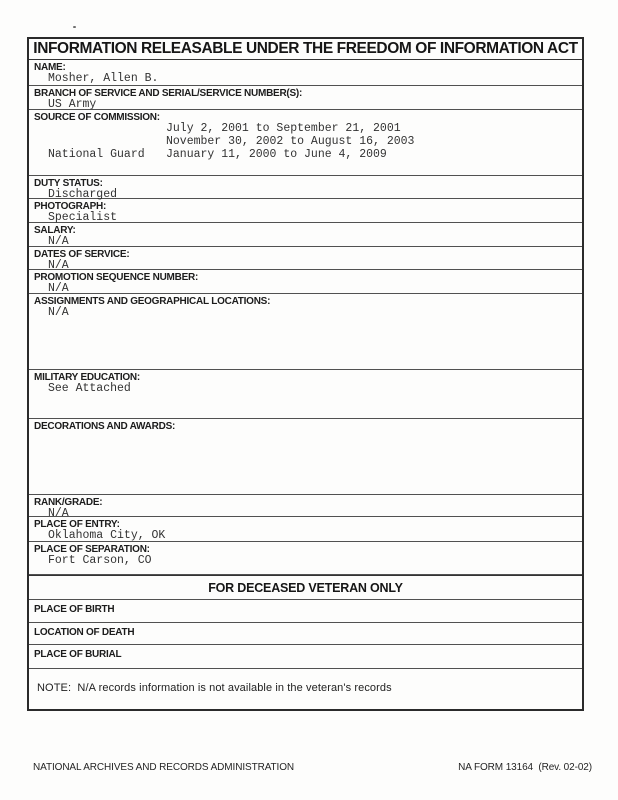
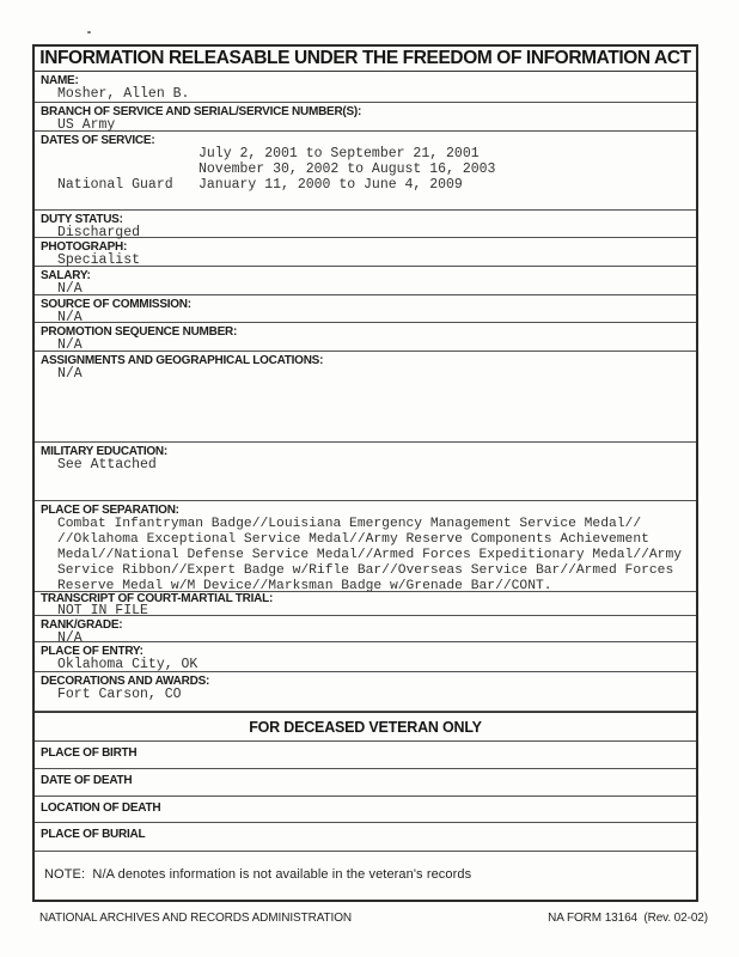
  INFORMATION RELEASABLE UNDER THE FREEDOM OF INFORMATION ACT
  NAME:
  Mosher, Allen B.
  BRANCH OF SERVICE AND SERIAL/SERVICE NUMBER(S):
  US Army
- SOURCE OF COMMISSION:
+ DATES OF SERVICE:
  July 2, 2001 to September 21, 2001
  November 30, 2002 to August 16, 2003
  National Guard
  January 11, 2000 to June 4, 2009
  DUTY STATUS:
  Discharged
  PHOTOGRAPH:
  Specialist
  SALARY:
  N/A
- DATES OF SERVICE:
+ SOURCE OF COMMISSION:
  N/A
  PROMOTION SEQUENCE NUMBER:
  N/A
  ASSIGNMENTS AND GEOGRAPHICAL LOCATIONS:
  N/A
  MILITARY EDUCATION:
  See Attached
- DECORATIONS AND AWARDS:
+ PLACE OF SEPARATION:
+ Combat Infantryman Badge//Louisiana Emergency Management Service Medal//
+ //Oklahoma Exceptional Service Medal//Army Reserve Components Achievement
+ Medal//National Defense Service Medal//Armed Forces Expeditionary Medal//Army
+ Service Ribbon//Expert Badge w/Rifle Bar//Overseas Service Bar//Armed Forces
+ Reserve Medal w/M Device//Marksman Badge w/Grenade Bar//CONT.
+ TRANSCRIPT OF COURT-MARTIAL TRIAL:
+ NOT IN FILE
  RANK/GRADE:
  N/A
  PLACE OF ENTRY:
  Oklahoma City, OK
- PLACE OF SEPARATION:
+ DECORATIONS AND AWARDS:
  Fort Carson, CO
  FOR DECEASED VETERAN ONLY
  PLACE OF BIRTH
+ DATE OF DEATH
  LOCATION OF DEATH
  PLACE OF BURIAL
- NOTE: N/A records information is not available in the veteran's records
+ NOTE: N/A denotes information is not available in the veteran's records
  NATIONAL ARCHIVES AND RECORDS ADMINISTRATION
  NA FORM 13164 (Rev. 02-02)
